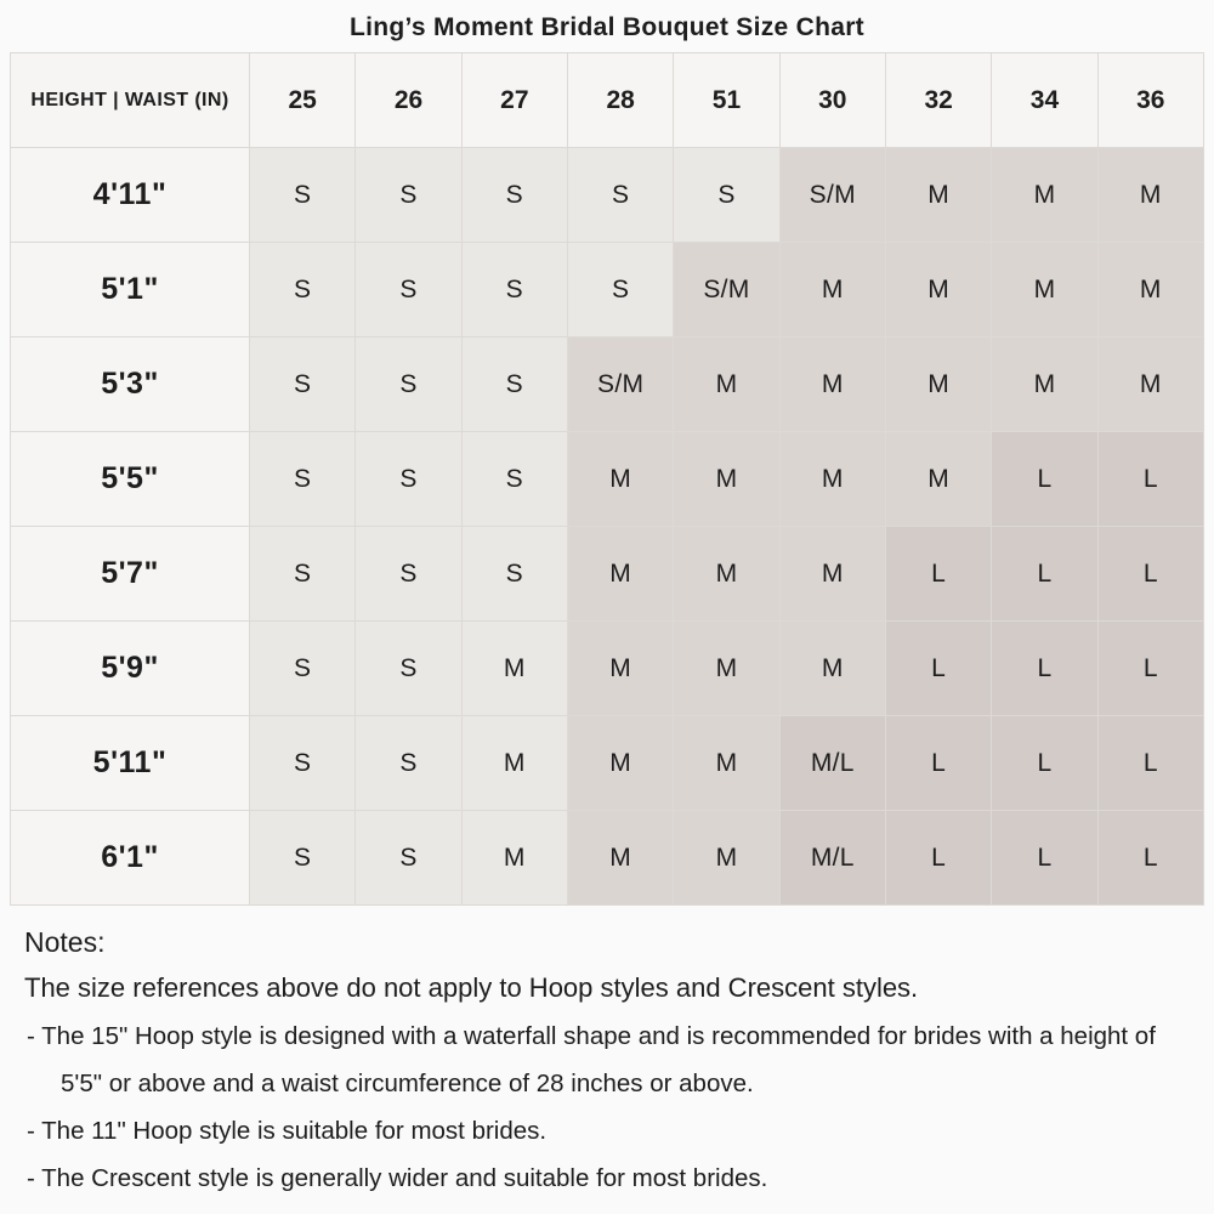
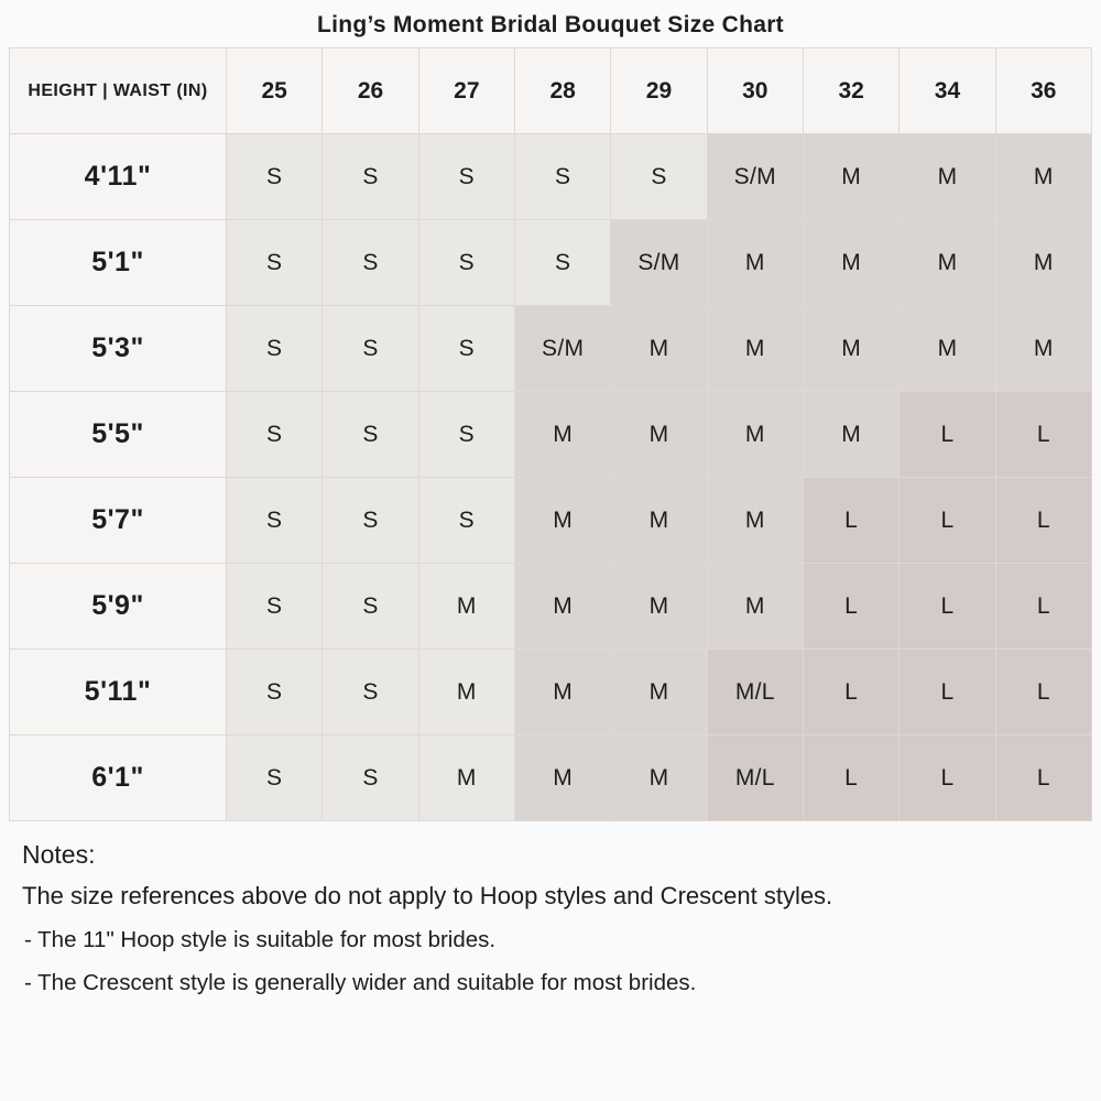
  Ling’s Moment Bridal Bouquet Size Chart
- HEIGHT | WAIST (IN)	25	26	27	28	51	30	32	34	36
+ HEIGHT | WAIST (IN)	25	26	27	28	29	30	32	34	36
  4'11"	S	S	S	S	S	S/M	M	M	M
  5'1"	S	S	S	S	S/M	M	M	M	M
  5'3"	S	S	S	S/M	M	M	M	M	M
  5'5"	S	S	S	M	M	M	M	L	L
  5'7"	S	S	S	M	M	M	L	L	L
  5'9"	S	S	M	M	M	M	L	L	L
  5'11"	S	S	M	M	M	M/L	L	L	L
  6'1"	S	S	M	M	M	M/L	L	L	L
  Notes:
  The size references above do not apply to Hoop styles and Crescent styles.
- - The 15" Hoop style is designed with a waterfall shape and is recommended for brides with a height of 5'5" or above and a waist circumference of 28 inches or above.
  - The 11" Hoop style is suitable for most brides.
  - The Crescent style is generally wider and suitable for most brides.
